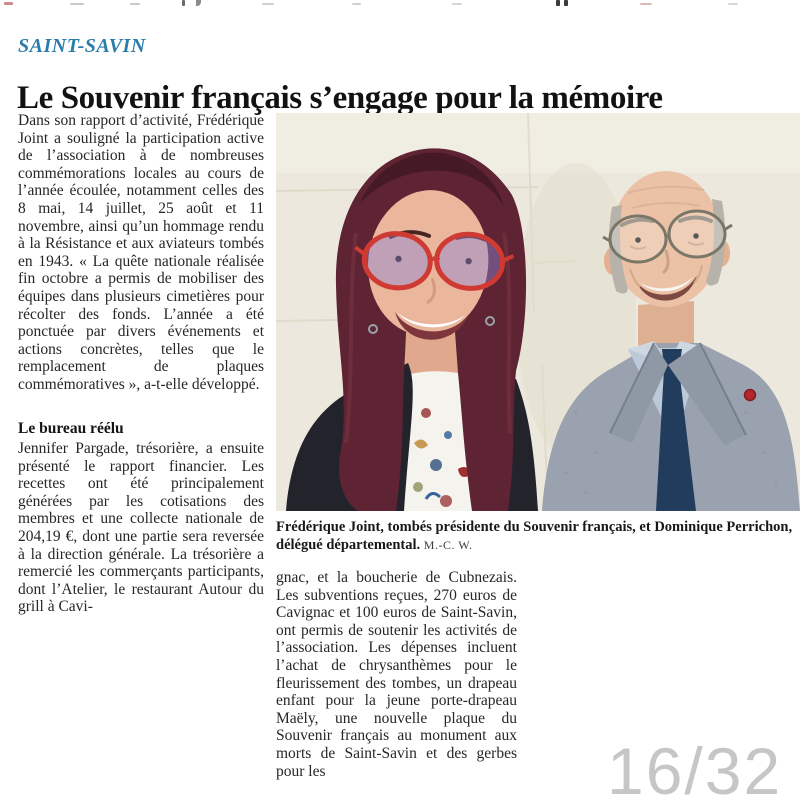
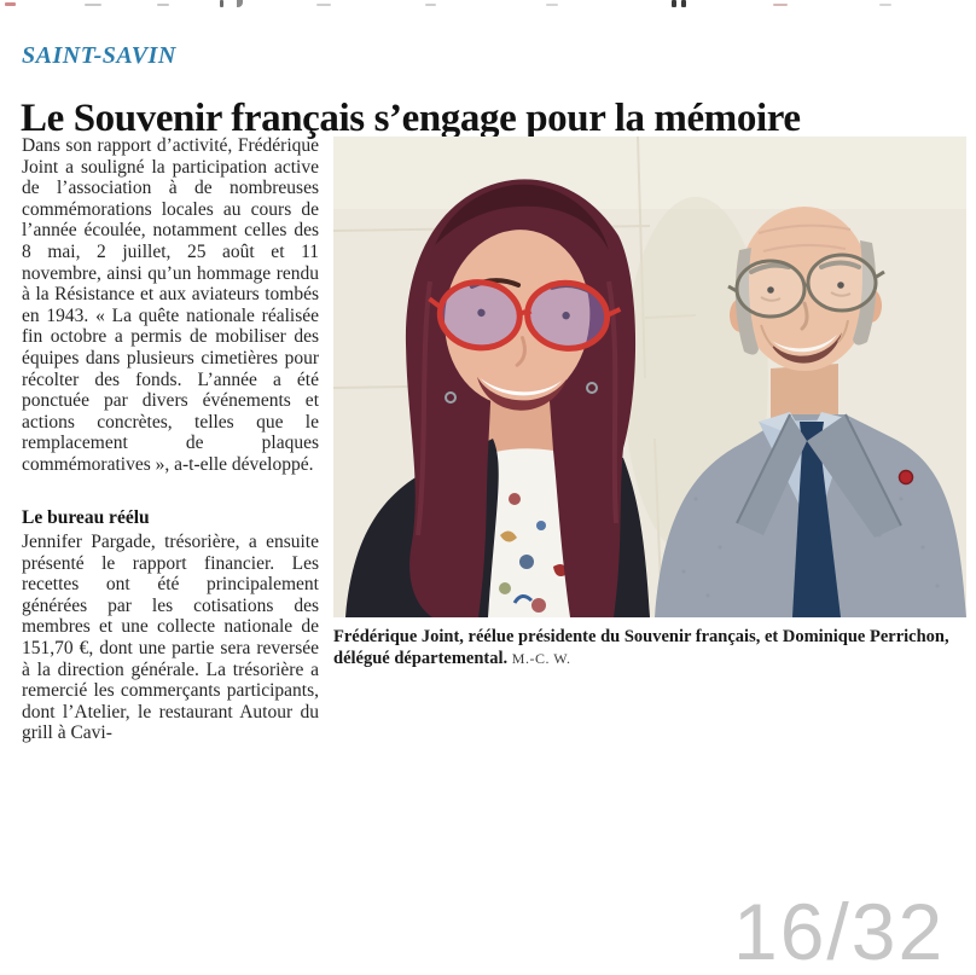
  SAINT-SAVIN
  Le Souvenir français s’engage pour la mémoire
- Dans son rapport d’activité, Frédérique Joint a souligné la participation active de l’association à de nombreuses commémorations locales au cours de l’année écoulée, notamment celles des 8 mai, 14 juillet, 25 août et 11 novembre, ainsi qu’un hommage rendu à la Résistance et aux aviateurs tombés en 1943. « La quête nationale réalisée fin octobre a permis de mobiliser des équipes dans plusieurs cimetières pour récolter des fonds. L’année a été ponctuée par divers événements et actions concrètes, telles que le remplacement de plaques commémoratives », a-t-elle développé.
+ Dans son rapport d’activité, Frédérique Joint a souligné la participation active de l’association à de nombreuses commémorations locales au cours de l’année écoulée, notamment celles des 8 mai, 2 juillet, 25 août et 11 novembre, ainsi qu’un hommage rendu à la Résistance et aux aviateurs tombés en 1943. « La quête nationale réalisée fin octobre a permis de mobiliser des équipes dans plusieurs cimetières pour récolter des fonds. L’année a été ponctuée par divers événements et actions concrètes, telles que le remplacement de plaques commémoratives », a-t-elle développé.
  Le bureau réélu
- Jennifer Pargade, trésorière, a ensuite présenté le rapport financier. Les recettes ont été principalement générées par les cotisations des membres et une collecte nationale de 204,19 €, dont une partie sera reversée à la direction générale. La trésorière a remercié les commerçants participants, dont l’Atelier, le restaurant Autour du grill à Cavi-
+ Jennifer Pargade, trésorière, a ensuite présenté le rapport financier. Les recettes ont été principalement générées par les cotisations des membres et une collecte nationale de 151,70 €, dont une partie sera reversée à la direction générale. La trésorière a remercié les commerçants participants, dont l’Atelier, le restaurant Autour du grill à Cavi-
- Frédérique Joint, tombés présidente du Souvenir français, et Dominique Perrichon, délégué départemental. M.-C. W.
+ Frédérique Joint, réélue présidente du Souvenir français, et Dominique Perrichon, délégué départemental. M.-C. W.
- gnac, et la boucherie de Cubnezais. Les subventions reçues, 270 euros de Cavignac et 100 euros de Saint-Savin, ont permis de soutenir les activités de l’association. Les dépenses incluent l’achat de chrysanthèmes pour le fleurissement des tombes, un drapeau enfant pour la jeune porte-drapeau Maëly, une nouvelle plaque du Souvenir français au monument aux morts de Saint-Savin et des gerbes pour les
  16/32
